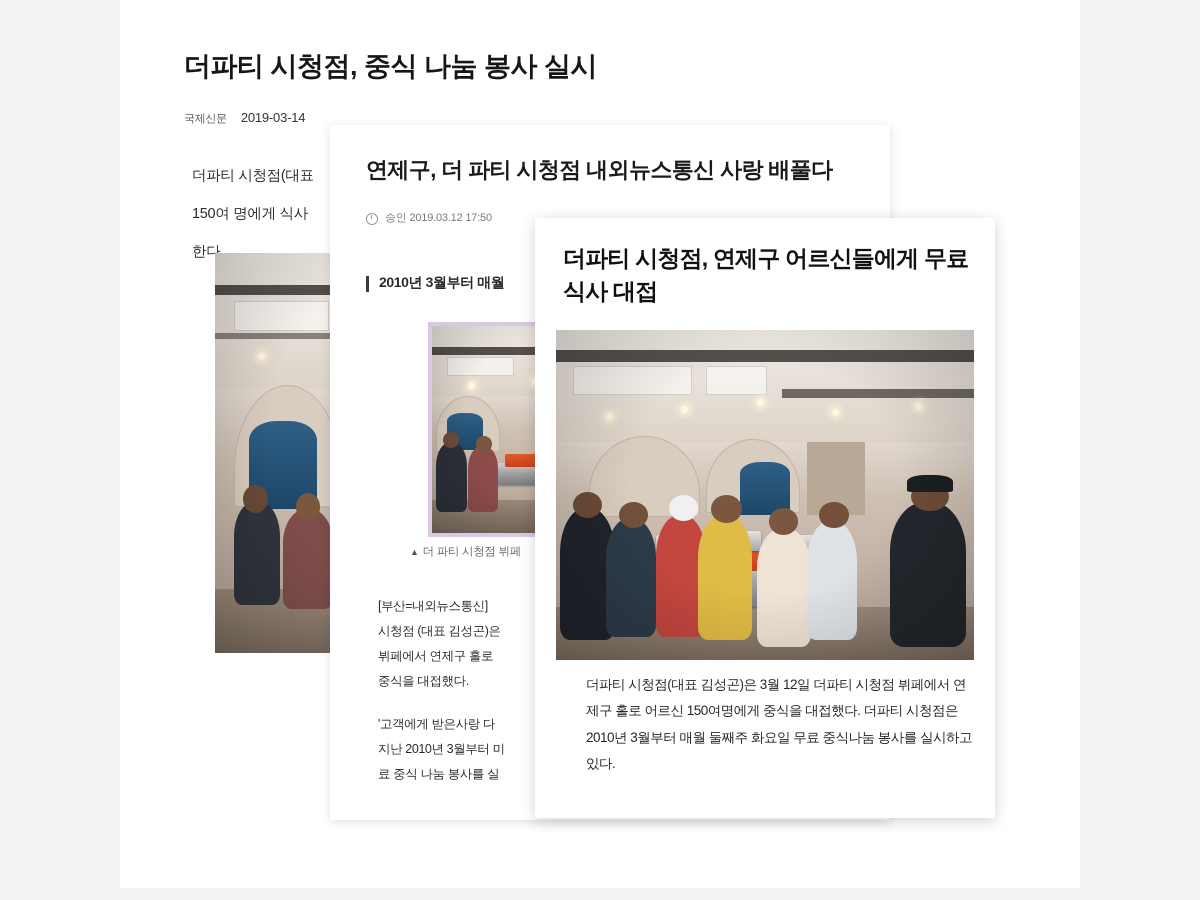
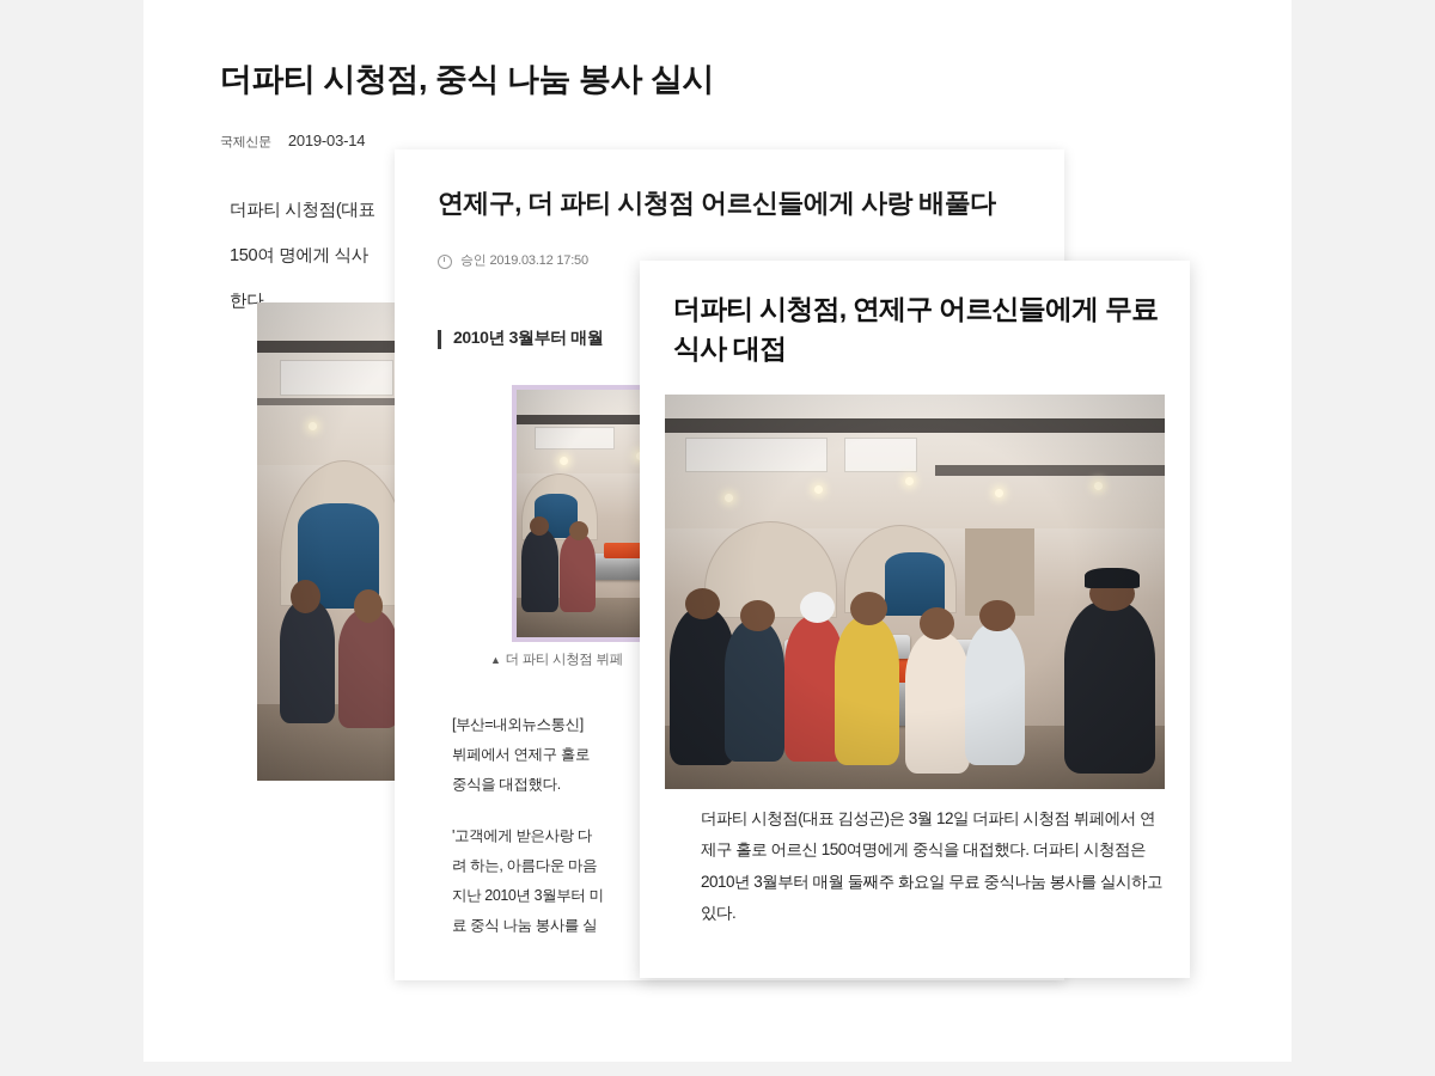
  더파티 시청점, 중식 나눔 봉사 실시
  국제신문
  2019-03-14
  더파티 시청점(대표
  150여 명에게 식사
- 연제구, 더 파티 시청점 내외뉴스통신 사랑 배풀다
+ 연제구, 더 파티 시청점 어르신들에게 사랑 배풀다
  승인 2019.03.12 17:50
  2010년 3월부터 매월
  ▲ 더 파티 시청점 뷔페
  [부산=내외뉴스통신]
- 시청점 (대표 김성곤)은
  뷔페에서 연제구 홀로
  중식을 대접했다.
  '고객에게 받은사랑 다
+ 려 하는, 아름다운 마음
  지난 2010년 3월부터 미
  료 중식 나눔 봉사를 실
  더파티 시청점, 연제구 어르신들에게 무료 식사 대접
  더파티 시청점(대표 김성곤)은 3월 12일 더파티 시청점 뷔페에서 연제구 홀로 어르신 150여명에게 중식을 대접했다. 더파티 시청점은 2010년 3월부터 매월 둘째주 화요일 무료 중식나눔 봉사를 실시하고 있다.
